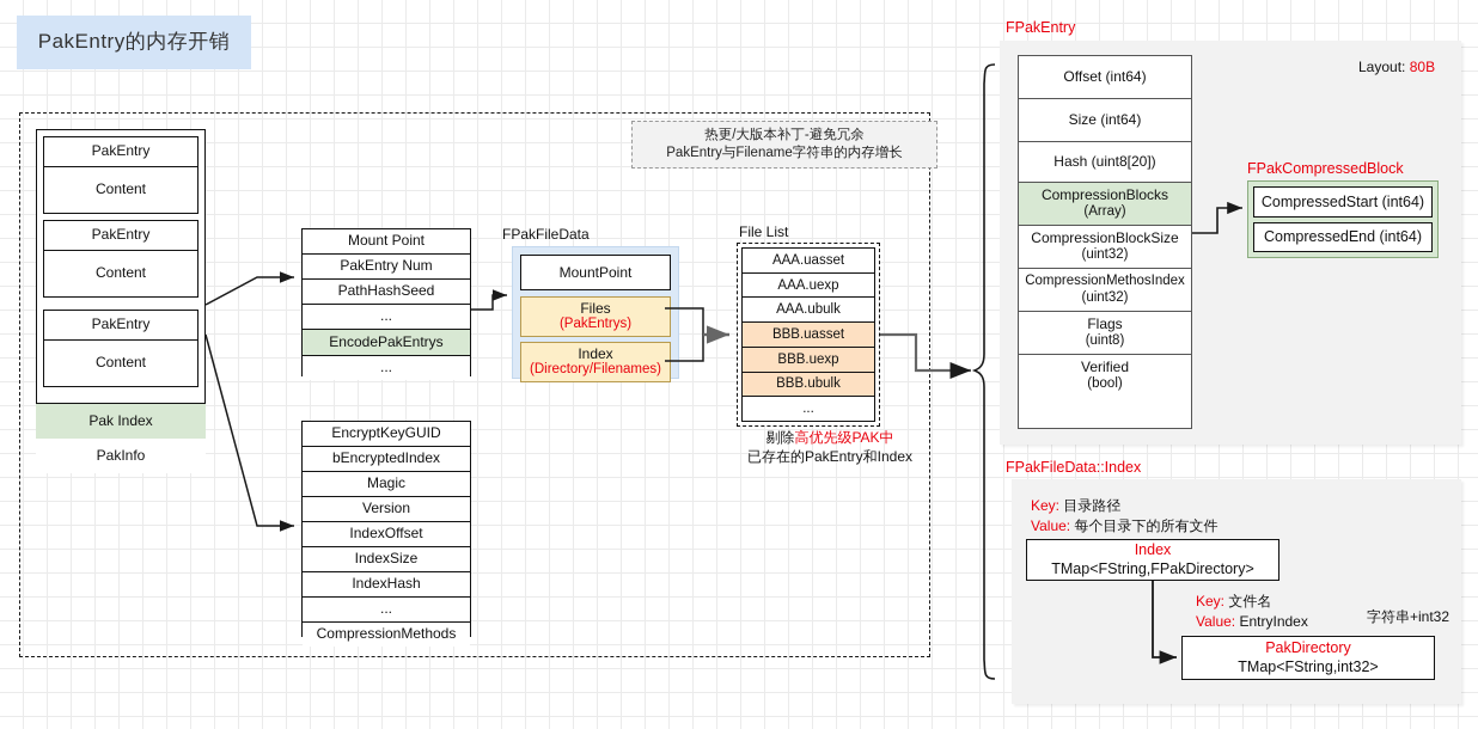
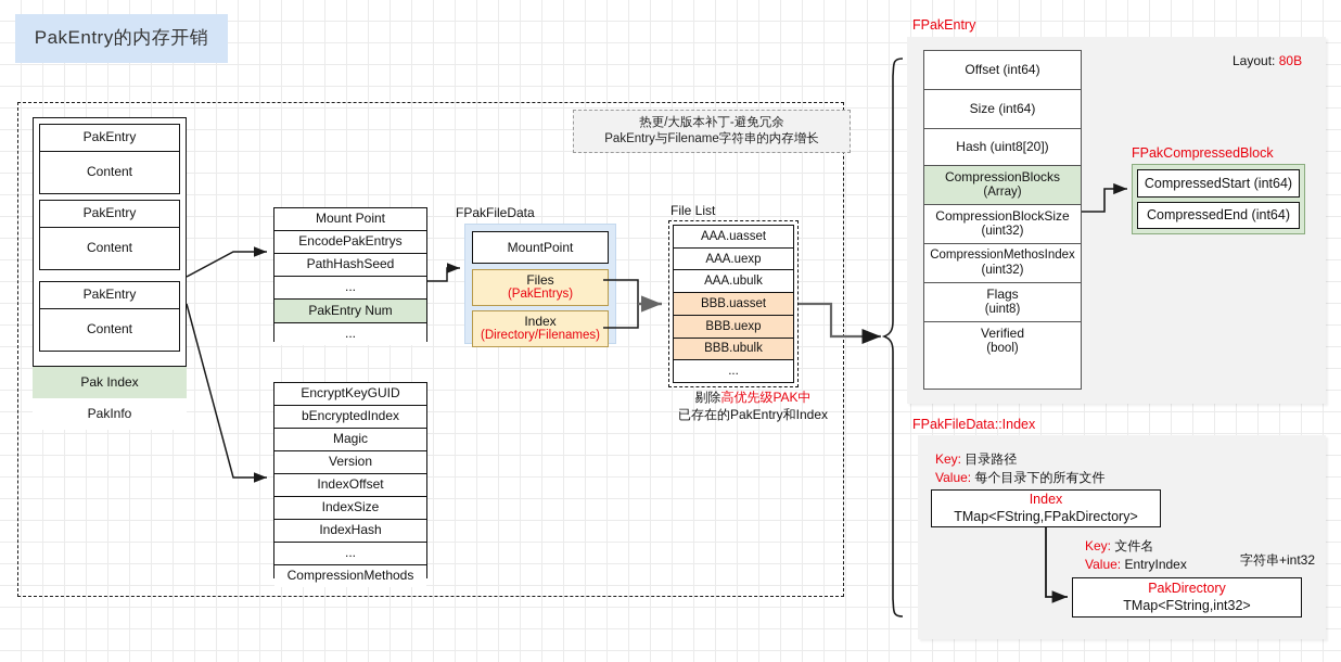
  PakEntry的内存开销
  热更/大版本补丁-避免冗余
  PakEntry与Filename字符串的内存增长
  PakEntry
  Content
  PakEntry
  Content
  PakEntry
  Content
  Pak Index
  PakInfo
  Mount Point
- PakEntry Num
+ EncodePakEntrys
  PathHashSeed
  ...
- EncodePakEntrys
+ PakEntry Num
  ...
  EncryptKeyGUID
  bEncryptedIndex
  Magic
  Version
  IndexOffset
  IndexSize
  IndexHash
  ...
  CompressionMethods
  FPakFileData
  MountPoint
  Files
  (PakEntrys)
  Index
  (Directory/Filenames)
  File List
  AAA.uasset
  AAA.uexp
  AAA.ubulk
  BBB.uasset
  BBB.uexp
  BBB.ubulk
  ...
  剔除高优先级PAK中
  已存在的PakEntry和Index
  FPakEntry
  Layout: 80B
  Offset (int64)
  Size (int64)
  Hash (uint8[20])
  CompressionBlocks
  (Array)
  CompressionBlockSize
  (uint32)
  CompressionMethosIndex
  (uint32)
  Flags
  (uint8)
  Verified
  (bool)
  FPakCompressedBlock
  CompressedStart (int64)
  CompressedEnd (int64)
  FPakFileData::Index
  Key: 目录路径
  Value: 每个目录下的所有文件
  Index
  TMap<FString,FPakDirectory>
  Key: 文件名
  Value: EntryIndex
  字符串+int32
  PakDirectory
  TMap<FString,int32>
